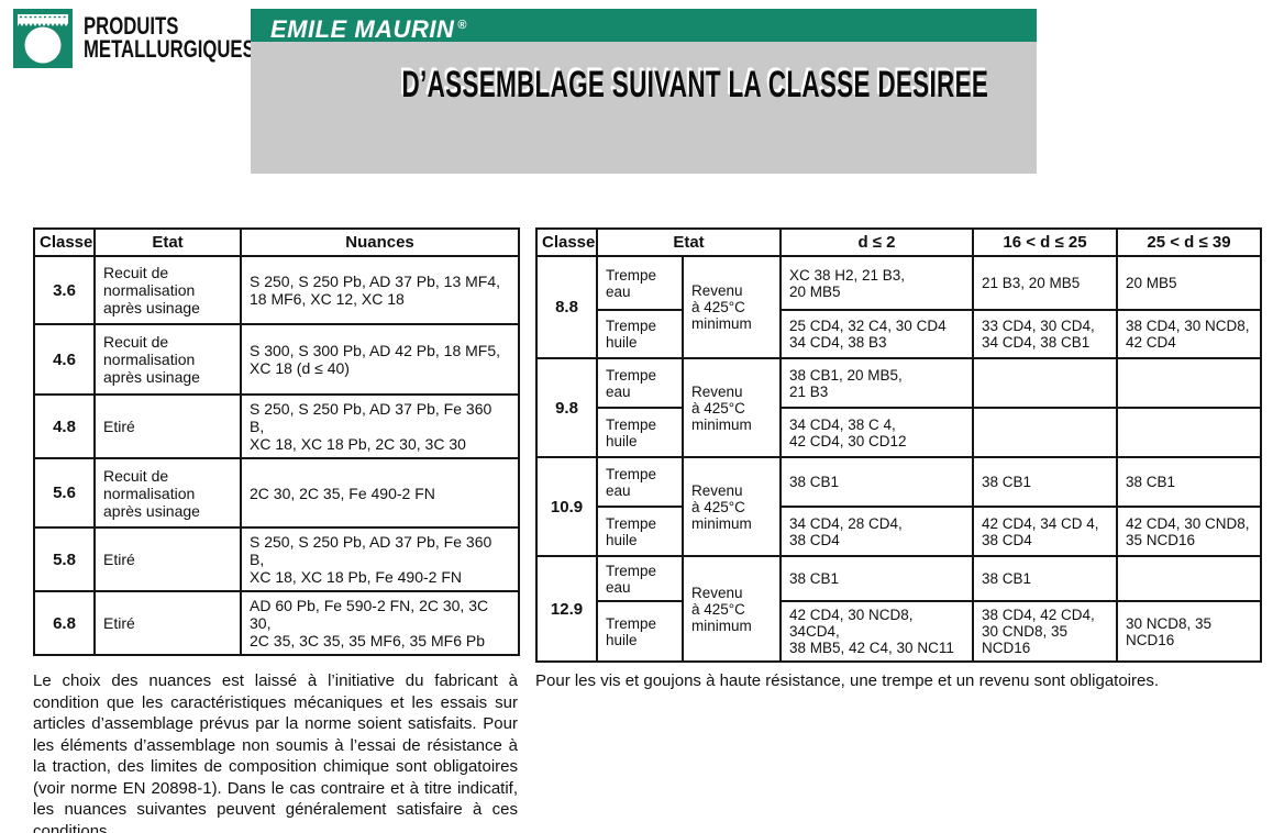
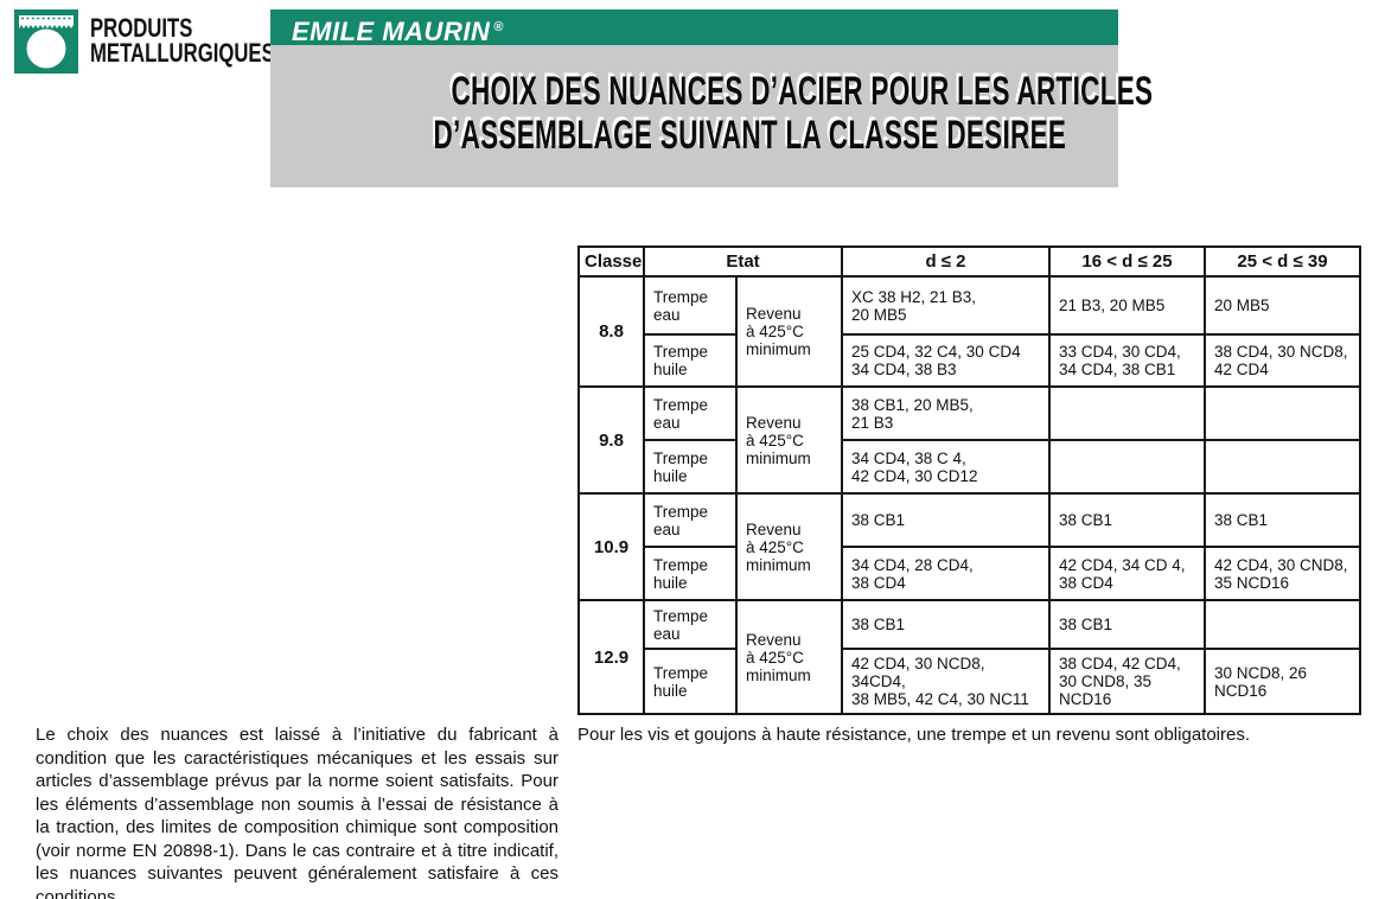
  PRODUITS
  METALLURGIQUES
  EMILE MAURIN ®
+ CHOIX DES NUANCES D’ACIER POUR LES ARTICLES
  D’ASSEMBLAGE SUIVANT LA CLASSE DESIREE
- Classe	Etat	Nuances
- 3.6	Recuit de normalisation après usinage	S 250, S 250 Pb, AD 37 Pb, 13 MF4, 18 MF6, XC 12, XC 18
- 4.6	Recuit de normalisation après usinage	S 300, S 300 Pb, AD 42 Pb, 18 MF5, XC 18 (d ≤ 40)
- 4.8	Etiré	S 250, S 250 Pb, AD 37 Pb, Fe 360 B, XC 18, XC 18 Pb, 2C 30, 3C 30
- 5.6	Recuit de normalisation après usinage	2C 30, 2C 35, Fe 490-2 FN
- 5.8	Etiré	S 250, S 250 Pb, AD 37 Pb, Fe 360 B, XC 18, XC 18 Pb, Fe 490-2 FN
- 6.8	Etiré	AD 60 Pb, Fe 590-2 FN, 2C 30, 3C 30, 2C 35, 3C 35, 35 MF6, 35 MF6 Pb
  Classe	Etat	d ≤ 2	16 < d ≤ 25	25 < d ≤ 39
  8.8	Trempe eau	Revenu à 425°C minimum	XC 38 H2, 21 B3, 20 MB5	21 B3, 20 MB5	20 MB5
  Trempe huile	25 CD4, 32 C4, 30 CD4 34 CD4, 38 B3	33 CD4, 30 CD4, 34 CD4, 38 CB1	38 CD4, 30 NCD8, 42 CD4
  9.8	Trempe eau	Revenu à 425°C minimum	38 CB1, 20 MB5, 21 B3
  Trempe huile	34 CD4, 38 C 4, 42 CD4, 30 CD12
  10.9	Trempe eau	Revenu à 425°C minimum	38 CB1	38 CB1	38 CB1
  Trempe huile	34 CD4, 28 CD4, 38 CD4	42 CD4, 34 CD 4, 38 CD4	42 CD4, 30 CND8, 35 NCD16
  12.9	Trempe eau	Revenu à 425°C minimum	38 CB1	38 CB1
- Trempe huile	42 CD4, 30 NCD8, 34CD4, 38 MB5, 42 C4, 30 NC11	38 CD4, 42 CD4, 30 CND8, 35 NCD16	30 NCD8, 35 NCD16
+ Trempe huile	42 CD4, 30 NCD8, 34CD4, 38 MB5, 42 C4, 30 NC11	38 CD4, 42 CD4, 30 CND8, 35 NCD16	30 NCD8, 26 NCD16
- Le choix des nuances est laissé à l’initiative du fabricant à condition que les caractéristiques mécaniques et les essais sur articles d’assemblage prévus par la norme soient satisfaits. Pour les éléments d’assemblage non soumis à l’essai de résistance à la traction, des limites de composition chimique sont obligatoires (voir norme EN 20898-1). Dans le cas contraire et à titre indicatif, les nuances suivantes peuvent généralement satisfaire à ces conditions.
+ Le choix des nuances est laissé à l’initiative du fabricant à condition que les caractéristiques mécaniques et les essais sur articles d’assemblage prévus par la norme soient satisfaits. Pour les éléments d’assemblage non soumis à l’essai de résistance à la traction, des limites de composition chimique sont composition (voir norme EN 20898-1). Dans le cas contraire et à titre indicatif, les nuances suivantes peuvent généralement satisfaire à ces conditions.
  Pour les vis et goujons à haute résistance, une trempe et un revenu sont obligatoires.
